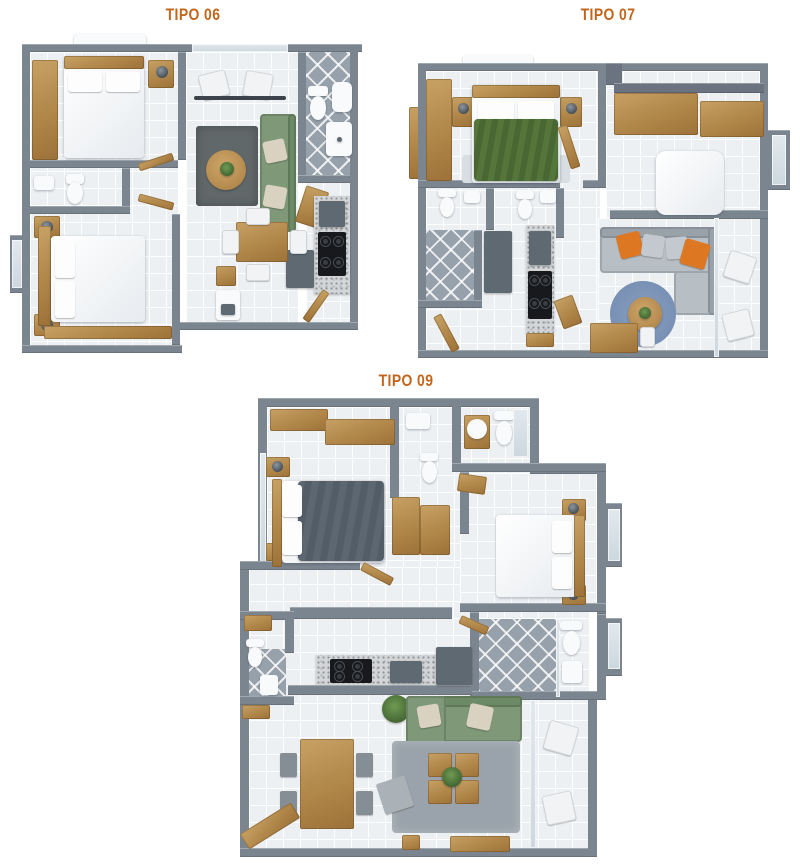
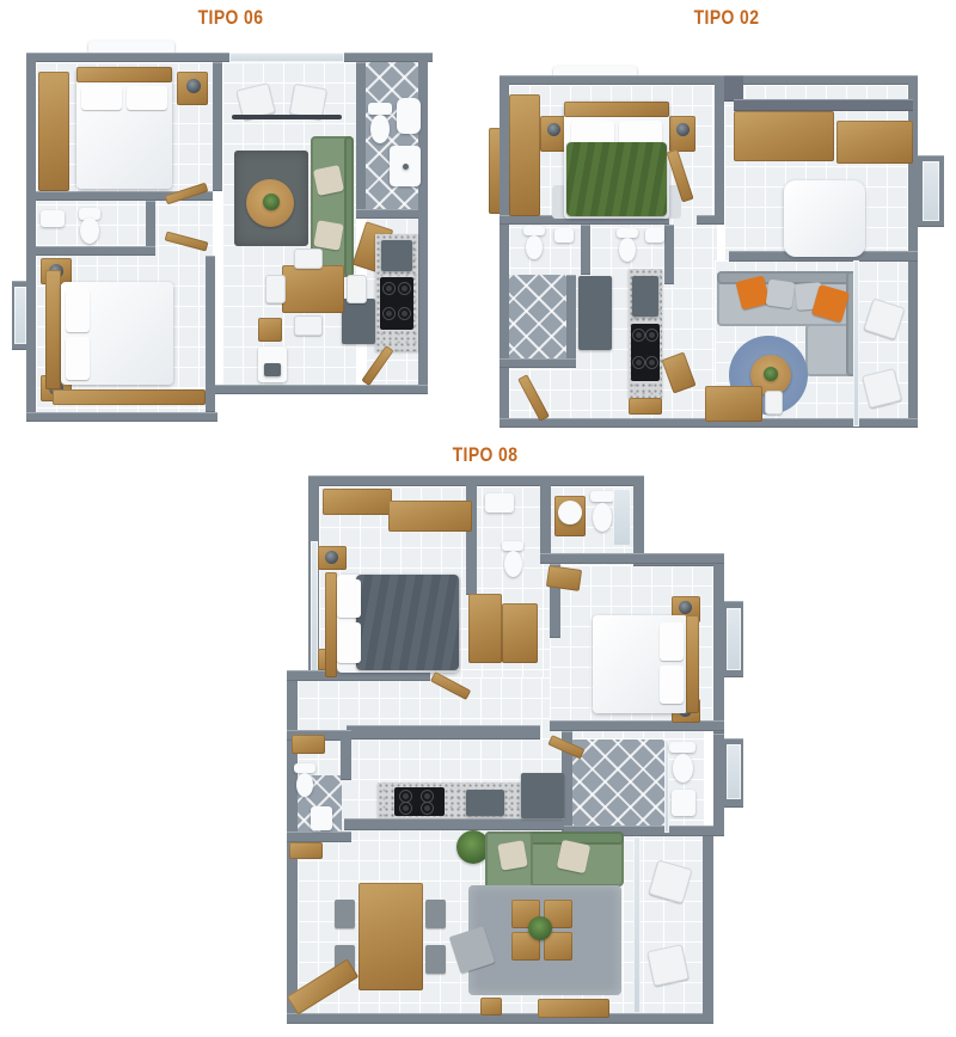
  TIPO 06
- TIPO 07
+ TIPO 02
- TIPO 09
+ TIPO 08
